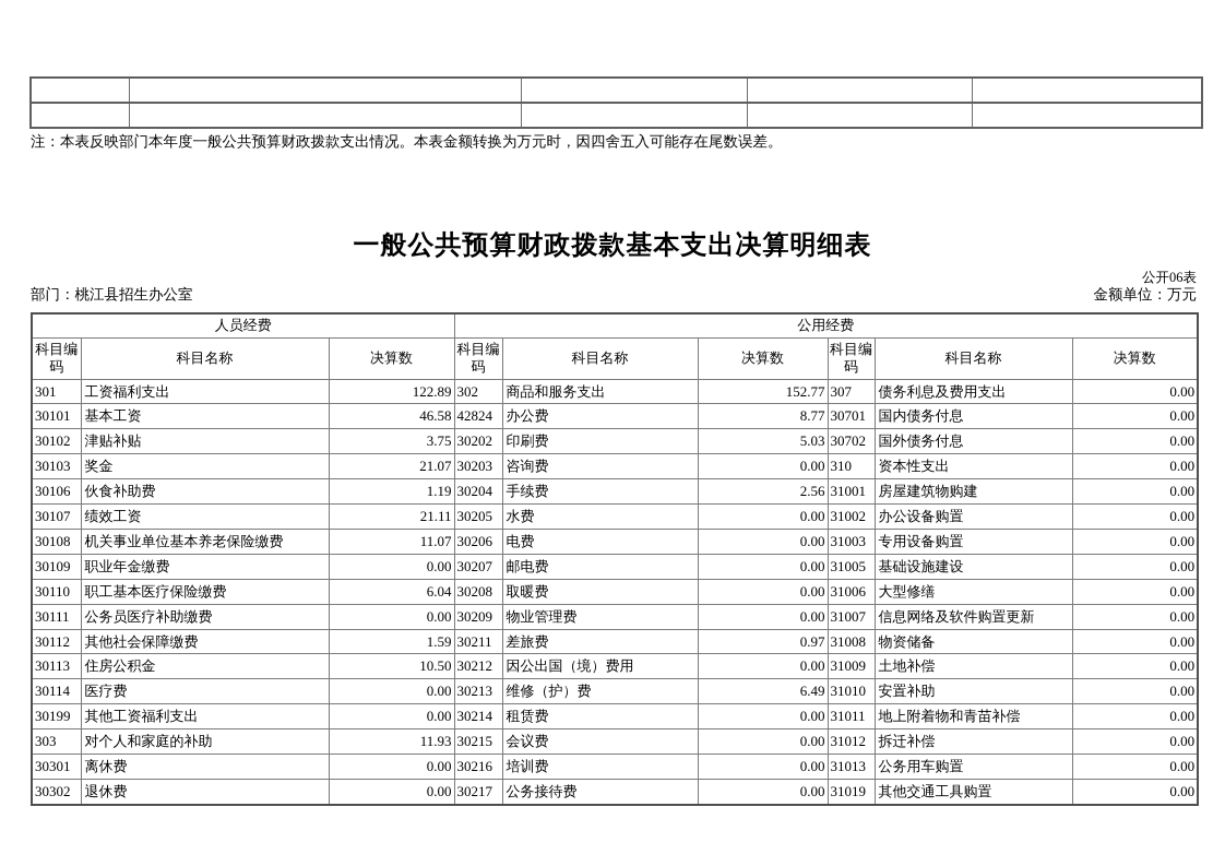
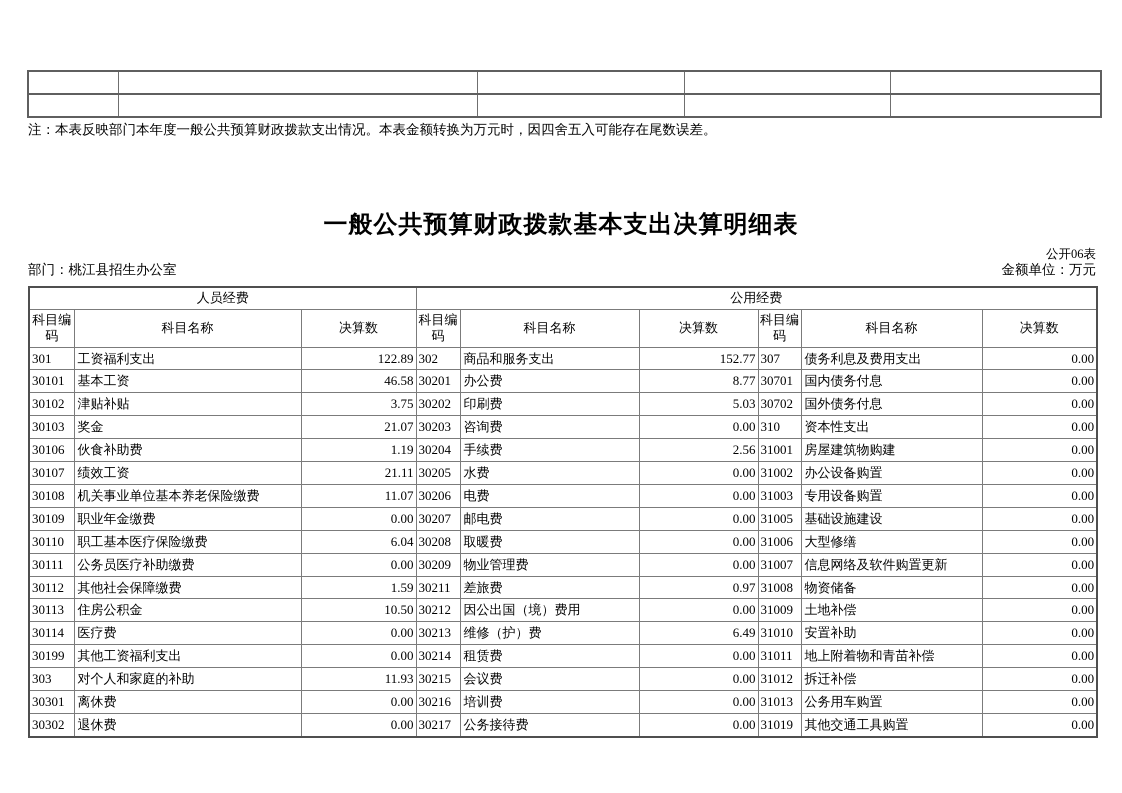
  注：本表反映部门本年度一般公共预算财政拨款支出情况。本表金额转换为万元时，因四舍五入可能存在尾数误差。
  一般公共预算财政拨款基本支出决算明细表
  公开06表
  部门：桃江县招生办公室
  金额单位：万元
  人员经费	公用经费
  科目编码	科目名称	决算数	科目编码	科目名称	决算数	科目编码	科目名称	决算数
  301	工资福利支出	122.89	302	商品和服务支出	152.77	307	债务利息及费用支出	0.00
- 30101	基本工资	46.58	42824	办公费	8.77	30701	国内债务付息	0.00
+ 30101	基本工资	46.58	30201	办公费	8.77	30701	国内债务付息	0.00
  30102	津贴补贴	3.75	30202	印刷费	5.03	30702	国外债务付息	0.00
  30103	奖金	21.07	30203	咨询费	0.00	310	资本性支出	0.00
  30106	伙食补助费	1.19	30204	手续费	2.56	31001	房屋建筑物购建	0.00
  30107	绩效工资	21.11	30205	水费	0.00	31002	办公设备购置	0.00
  30108	机关事业单位基本养老保险缴费	11.07	30206	电费	0.00	31003	专用设备购置	0.00
  30109	职业年金缴费	0.00	30207	邮电费	0.00	31005	基础设施建设	0.00
  30110	职工基本医疗保险缴费	6.04	30208	取暖费	0.00	31006	大型修缮	0.00
  30111	公务员医疗补助缴费	0.00	30209	物业管理费	0.00	31007	信息网络及软件购置更新	0.00
  30112	其他社会保障缴费	1.59	30211	差旅费	0.97	31008	物资储备	0.00
  30113	住房公积金	10.50	30212	因公出国（境）费用	0.00	31009	土地补偿	0.00
  30114	医疗费	0.00	30213	维修（护）费	6.49	31010	安置补助	0.00
  30199	其他工资福利支出	0.00	30214	租赁费	0.00	31011	地上附着物和青苗补偿	0.00
  303	对个人和家庭的补助	11.93	30215	会议费	0.00	31012	拆迁补偿	0.00
  30301	离休费	0.00	30216	培训费	0.00	31013	公务用车购置	0.00
  30302	退休费	0.00	30217	公务接待费	0.00	31019	其他交通工具购置	0.00
